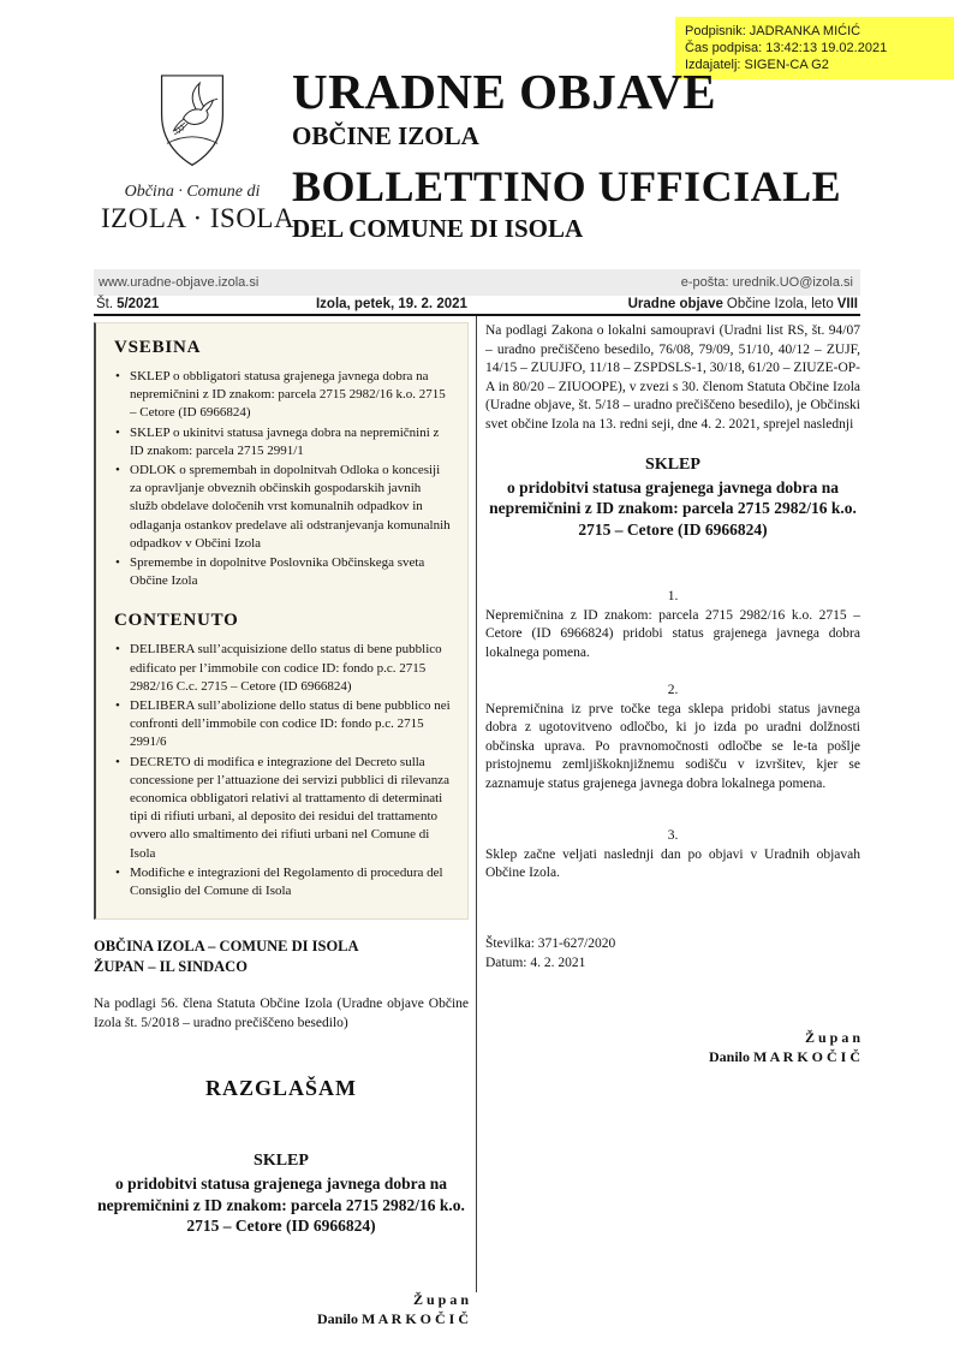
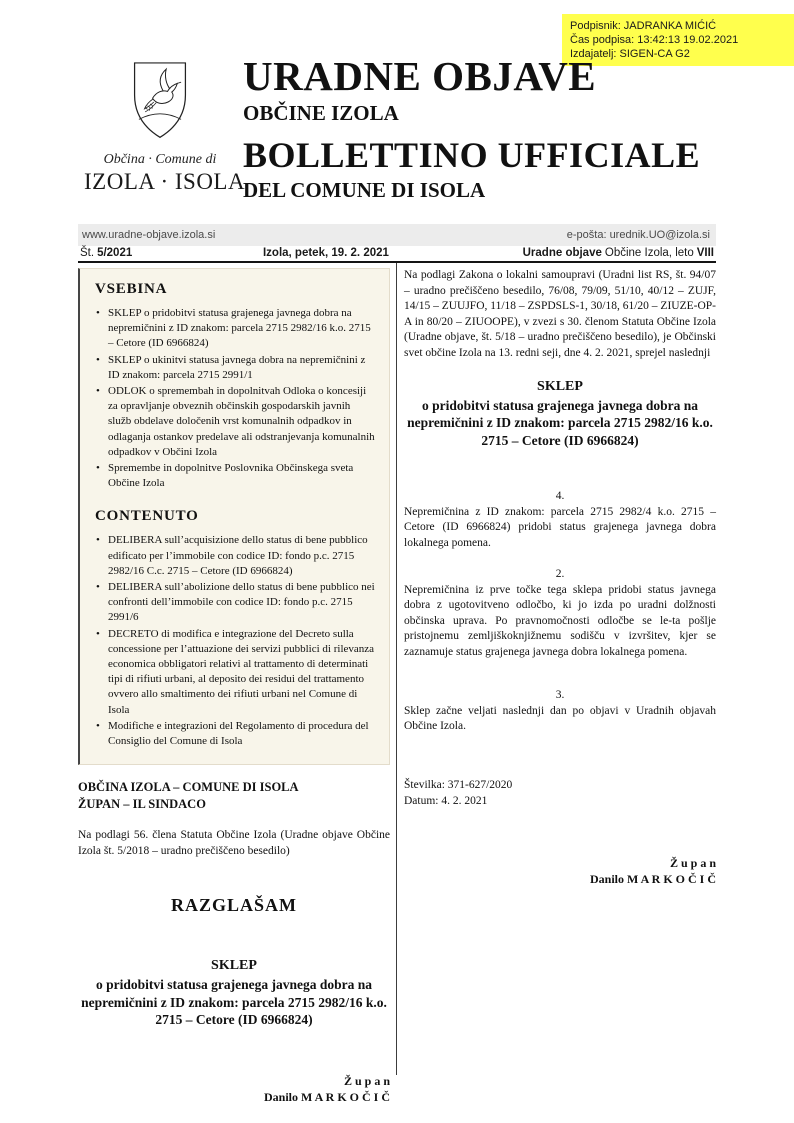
  Podpisnik: JADRANKA MIĆIĆ
  Čas podpisa: 13:42:13 19.02.2021
  Izdajatelj: SIGEN-CA G2
  Občina · Comune di
  IZOLA · ISOLA
  URADNE OBJAVE
  OBČINE IZOLA
  BOLLETTINO UFFICIALE
  DEL COMUNE DI ISOLA
  www.uradne-objave.izola.si
  e-pošta: urednik.UO@izola.si
  Št. 5/2021
  Izola, petek, 19. 2. 2021
  Uradne objave Občine Izola, leto VIII
  VSEBINA
- SKLEP o obbligatori statusa grajenega javnega dobra na nepremičnini z ID znakom: parcela 2715 2982/16 k.o. 2715 – Cetore (ID 6966824)
+ SKLEP o pridobitvi statusa grajenega javnega dobra na nepremičnini z ID znakom: parcela 2715 2982/16 k.o. 2715 – Cetore (ID 6966824)
  SKLEP o ukinitvi statusa javnega dobra na nepremičnini z ID znakom: parcela 2715 2991/1
  ODLOK o spremembah in dopolnitvah Odloka o koncesiji za opravljanje obveznih občinskih gospodarskih javnih služb obdelave določenih vrst komunalnih odpadkov in odlaganja ostankov predelave ali odstranjevanja komunalnih odpadkov v Občini Izola
  Spremembe in dopolnitve Poslovnika Občinskega sveta Občine Izola
  CONTENUTO
  DELIBERA sull’acquisizione dello status di bene pubblico edificato per l’immobile con codice ID: fondo p.c. 2715 2982/16 C.c. 2715 – Cetore (ID 6966824)
  DELIBERA sull’abolizione dello status di bene pubblico nei confronti dell’immobile con codice ID: fondo p.c. 2715 2991/6
  DECRETO di modifica e integrazione del Decreto sulla concessione per l’attuazione dei servizi pubblici di rilevanza economica obbligatori relativi al trattamento di determinati tipi di rifiuti urbani, al deposito dei residui del trattamento ovvero allo smaltimento dei rifiuti urbani nel Comune di Isola
  Modifiche e integrazioni del Regolamento di procedura del Consiglio del Comune di Isola
  OBČINA IZOLA – COMUNE DI ISOLA
  ŽUPAN – IL SINDACO
  Na podlagi 56. člena Statuta Občine Izola (Uradne objave Občine Izola št. 5/2018 – uradno prečiščeno besedilo)
  RAZGLAŠAM
  SKLEP
  o pridobitvi statusa grajenega javnega dobra na nepremičnini z ID znakom: parcela 2715 2982/16 k.o. 2715 – Cetore (ID 6966824)
  Ž u p a n
  Danilo M A R K O Č I Č
  Na podlagi Zakona o lokalni samoupravi (Uradni list RS, št. 94/07 – uradno prečiščeno besedilo, 76/08, 79/09, 51/10, 40/12 – ZUJF, 14/15 – ZUUJFO, 11/18 – ZSPDSLS-1, 30/18, 61/20 – ZIUZE-OP-A in 80/20 – ZIUOOPE), v zvezi s 30. členom Statuta Občine Izola (Uradne objave, št. 5/18 – uradno prečiščeno besedilo), je Občinski svet občine Izola na 13. redni seji, dne 4. 2. 2021, sprejel naslednji
  SKLEP
  o pridobitvi statusa grajenega javnega dobra na nepremičnini z ID znakom: parcela 2715 2982/16 k.o. 2715 – Cetore (ID 6966824)
- 1.
+ 4.
- Nepremičnina z ID znakom: parcela 2715 2982/16 k.o. 2715 – Cetore (ID 6966824) pridobi status grajenega javnega dobra lokalnega pomena.
+ Nepremičnina z ID znakom: parcela 2715 2982/4 k.o. 2715 – Cetore (ID 6966824) pridobi status grajenega javnega dobra lokalnega pomena.
  2.
  Nepremičnina iz prve točke tega sklepa pridobi status javnega dobra z ugotovitveno odločbo, ki jo izda po uradni dolžnosti občinska uprava. Po pravnomočnosti odločbe se le-ta pošlje pristojnemu zemljiškoknjižnemu sodišču v izvršitev, kjer se zaznamuje status grajenega javnega dobra lokalnega pomena.
  3.
  Sklep začne veljati naslednji dan po objavi v Uradnih objavah Občine Izola.
  Številka: 371-627/2020
  Datum: 4. 2. 2021
  Ž u p a n
  Danilo M A R K O Č I Č
